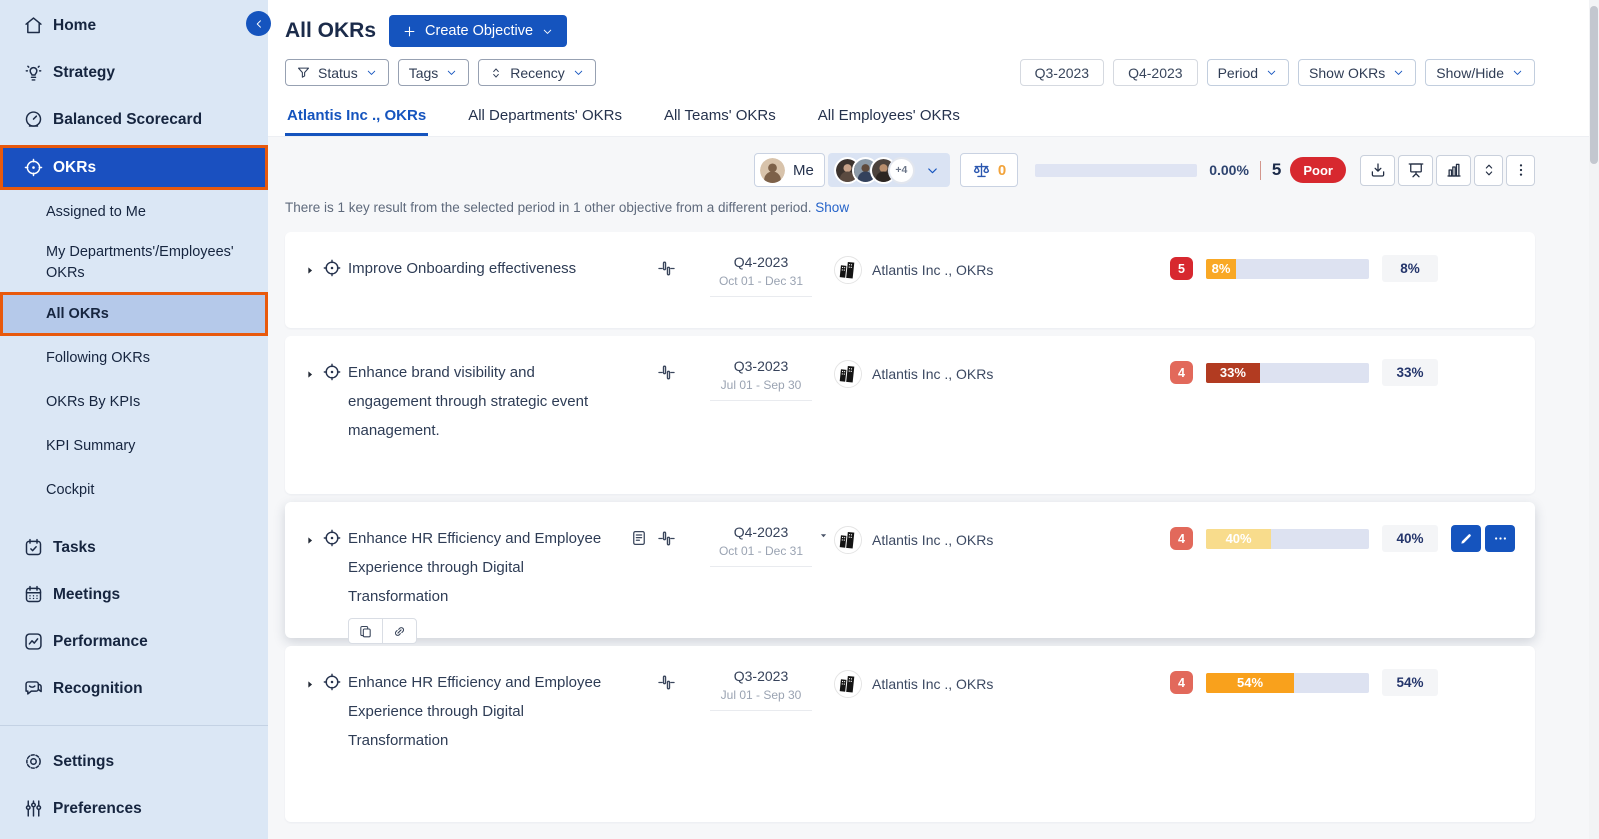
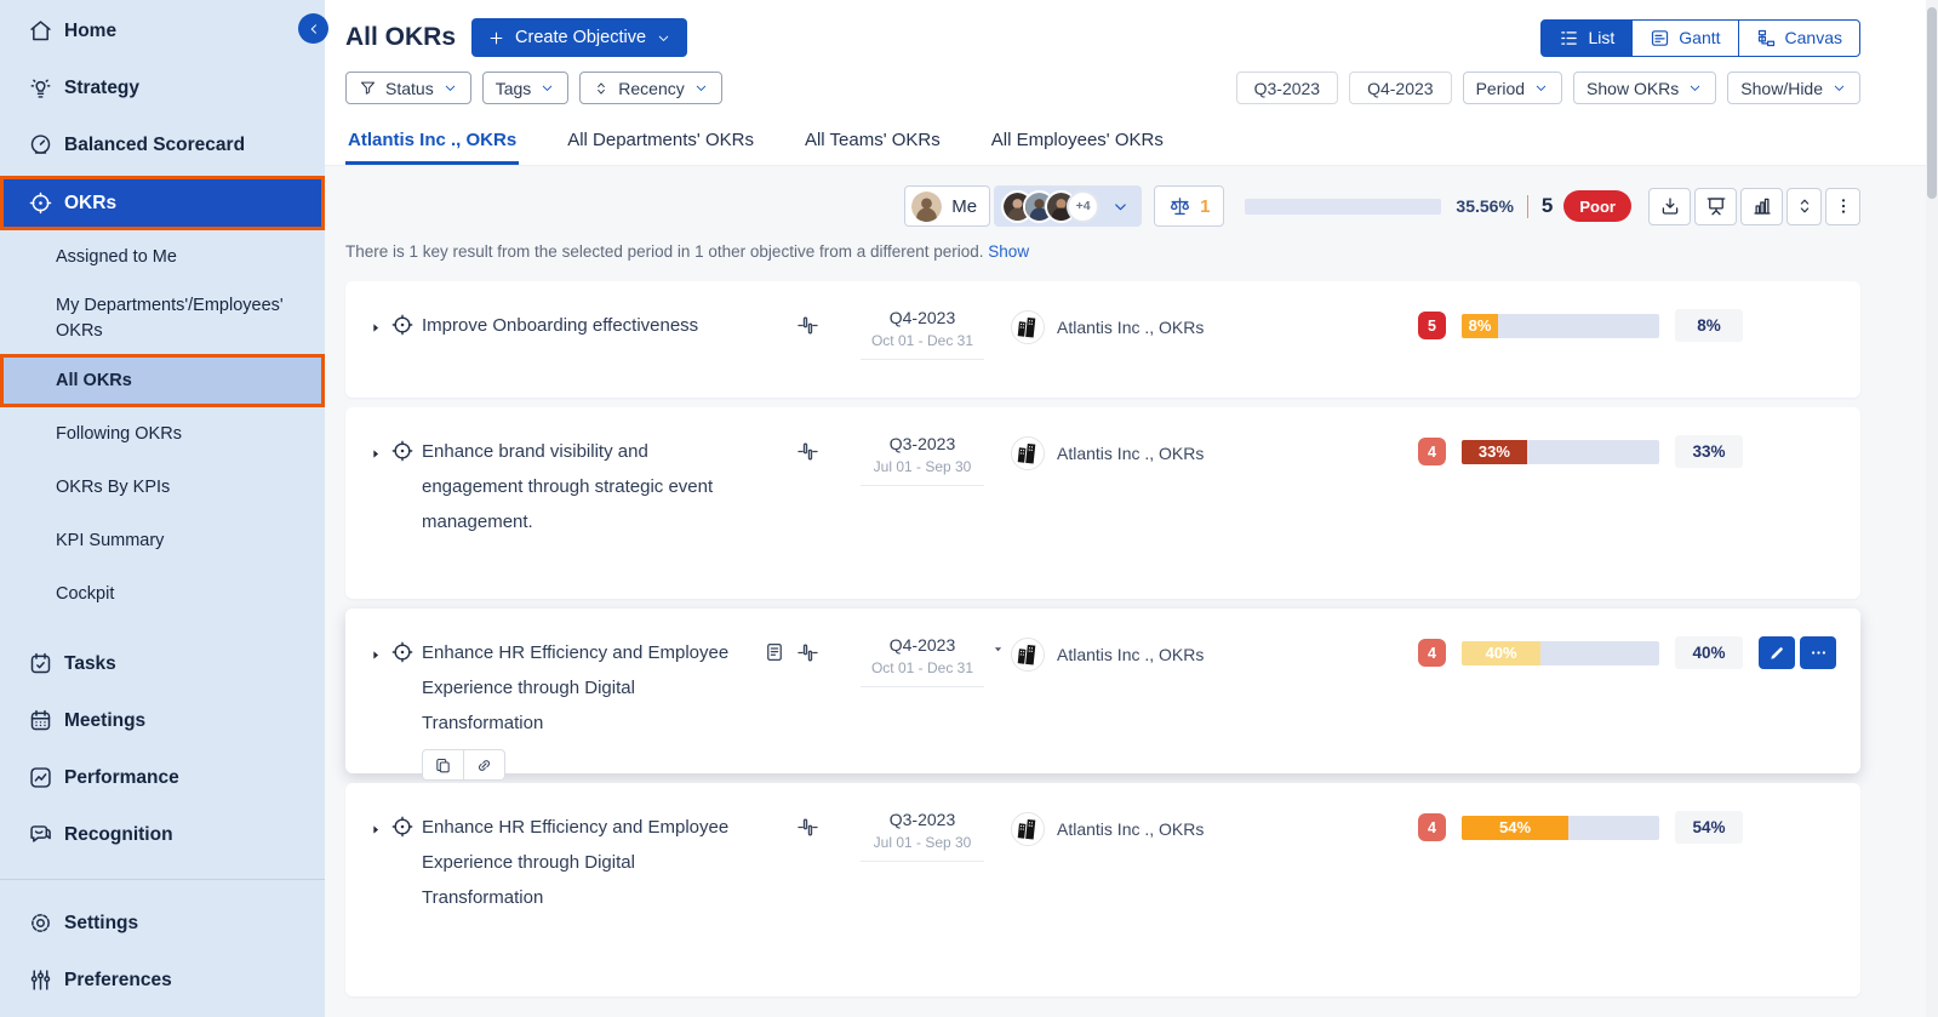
  Home
  Strategy
  Balanced Scorecard
  OKRs
  Assigned to Me
  My Departments'/Employees' OKRs
  All OKRs
  Following OKRs
  OKRs By KPIs
  KPI Summary
  Cockpit
  Tasks
  Meetings
  Performance
  Recognition
  Settings
  Preferences
  All OKRs
  Create Objective
+ List
+ Gantt
+ Canvas
  Status
  Tags
  Recency
  Q3-2023
  Q4-2023
  Period
  Show OKRs
  Show/Hide
  Atlantis Inc ., OKRs
  All Departments' OKRs
  All Teams' OKRs
  All Employees' OKRs
  Me
  +4
- 0
+ 1
- 0.00%
+ 35.56%
  5
  Poor
  There is 1 key result from the selected period in 1 other objective from a different period. Show
  Improve Onboarding effectiveness
  Q4-2023
  Oct 01 - Dec 31
  Atlantis Inc ., OKRs
  5
  8%
  8%
  Enhance brand visibility and engagement through strategic event management.
  Q3-2023
  Jul 01 - Sep 30
  Atlantis Inc ., OKRs
  4
  33%
  33%
  Enhance HR Efficiency and Employee Experience through Digital Transformation
  Q4-2023
  Oct 01 - Dec 31
  Atlantis Inc ., OKRs
  4
  40%
  40%
  Enhance HR Efficiency and Employee Experience through Digital Transformation
  Q3-2023
  Jul 01 - Sep 30
  Atlantis Inc ., OKRs
  4
  54%
  54%
